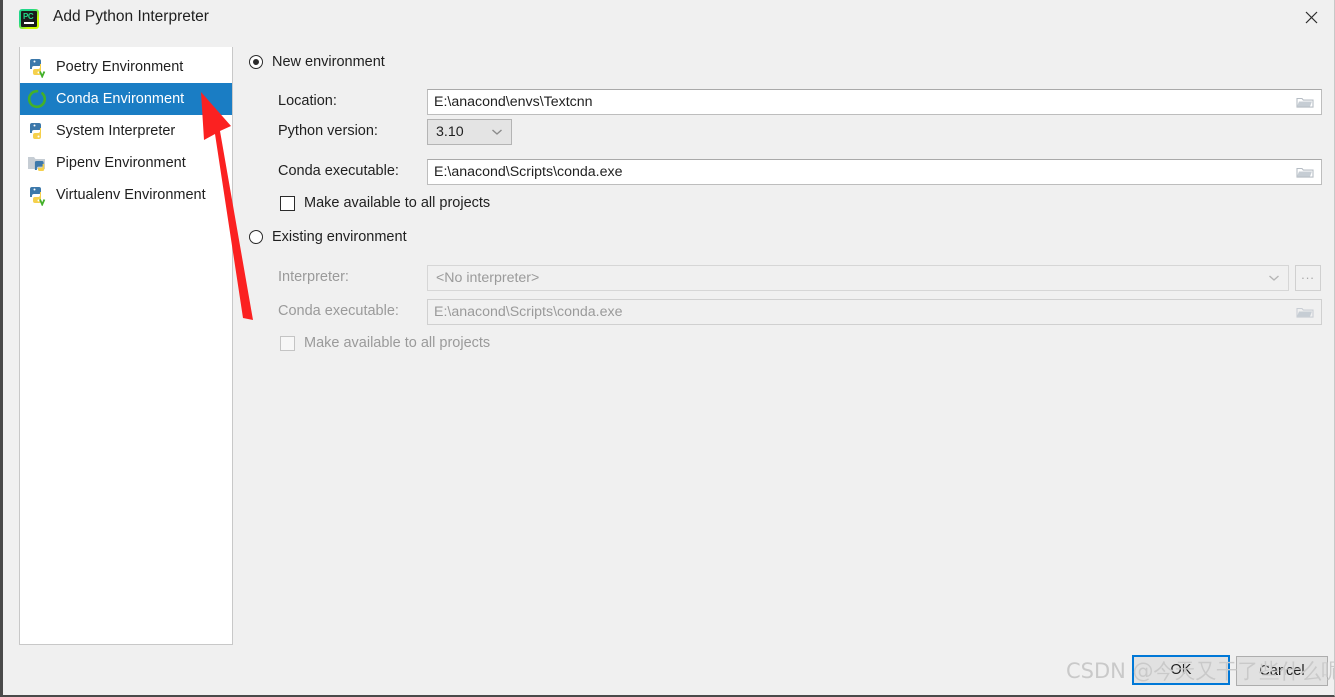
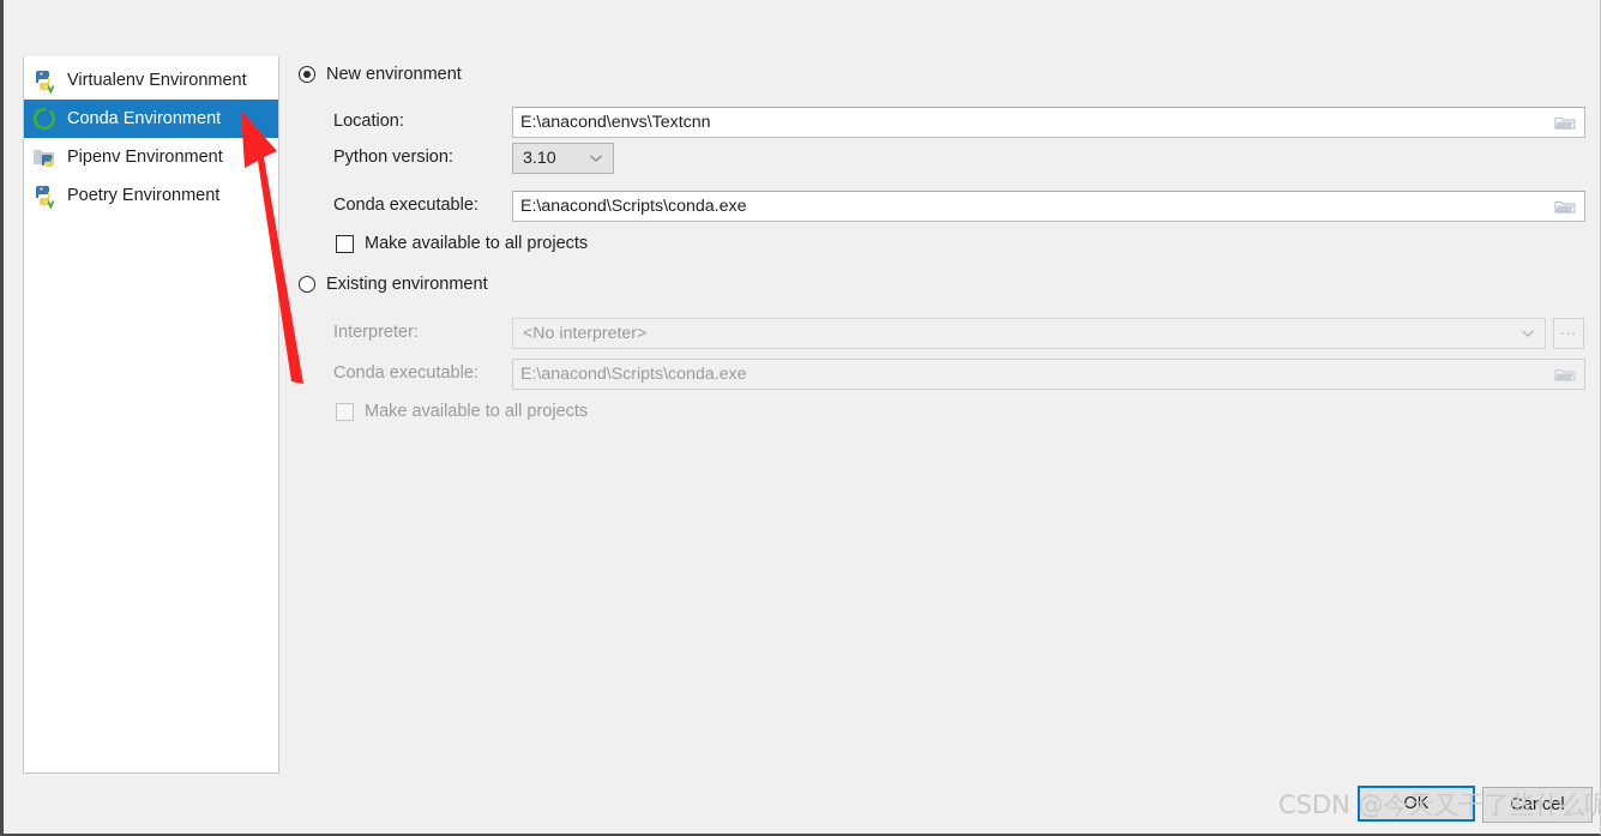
- PC
- Add Python Interpreter
- Poetry Environment
+ Virtualenv Environment
  Conda Environment
- System Interpreter
  Pipenv Environment
- Virtualenv Environment
+ Poetry Environment
  New environment
  Location:
  E:\anacond\envs\Textcnn
  Python version:
  3.10
  Conda executable:
  E:\anacond\Scripts\conda.exe
  Make available to all projects
  Existing environment
  Interpreter:
  <No interpreter>
  ...
  Conda executable:
  E:\anacond\Scripts\conda.exe
  Make available to all projects
  OK
  Cancel
  CSDN @今天又干了些什么呢
